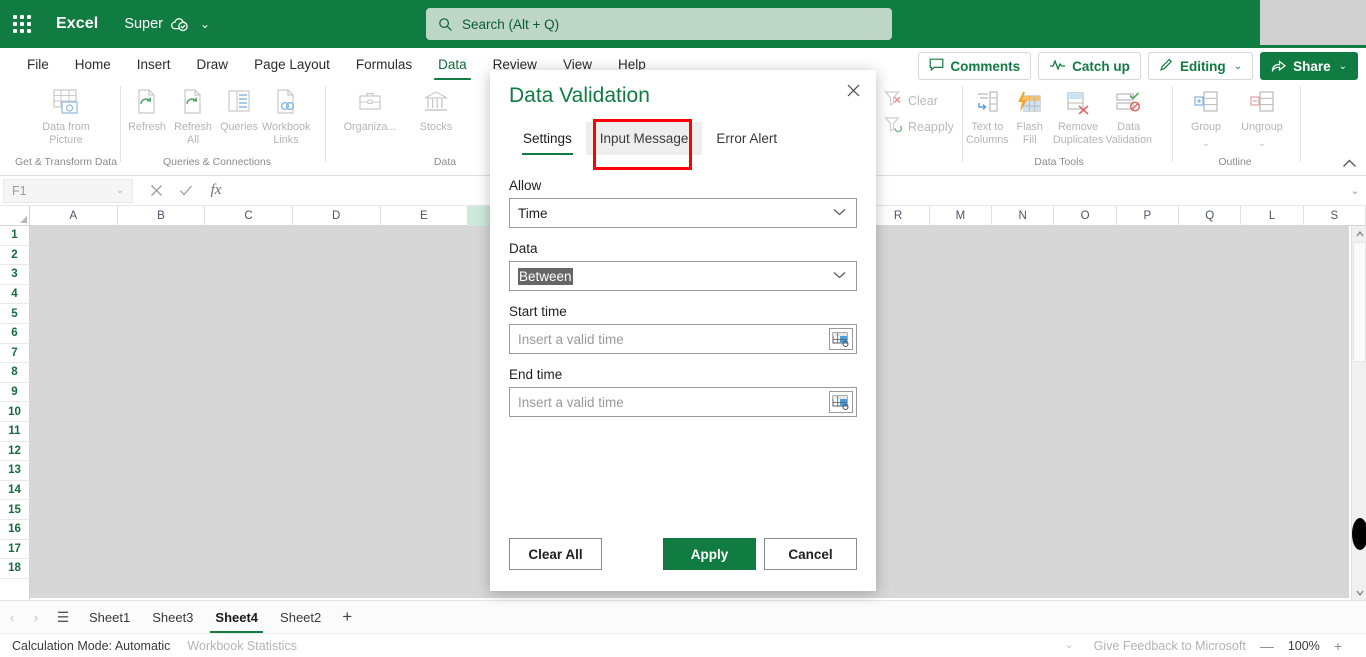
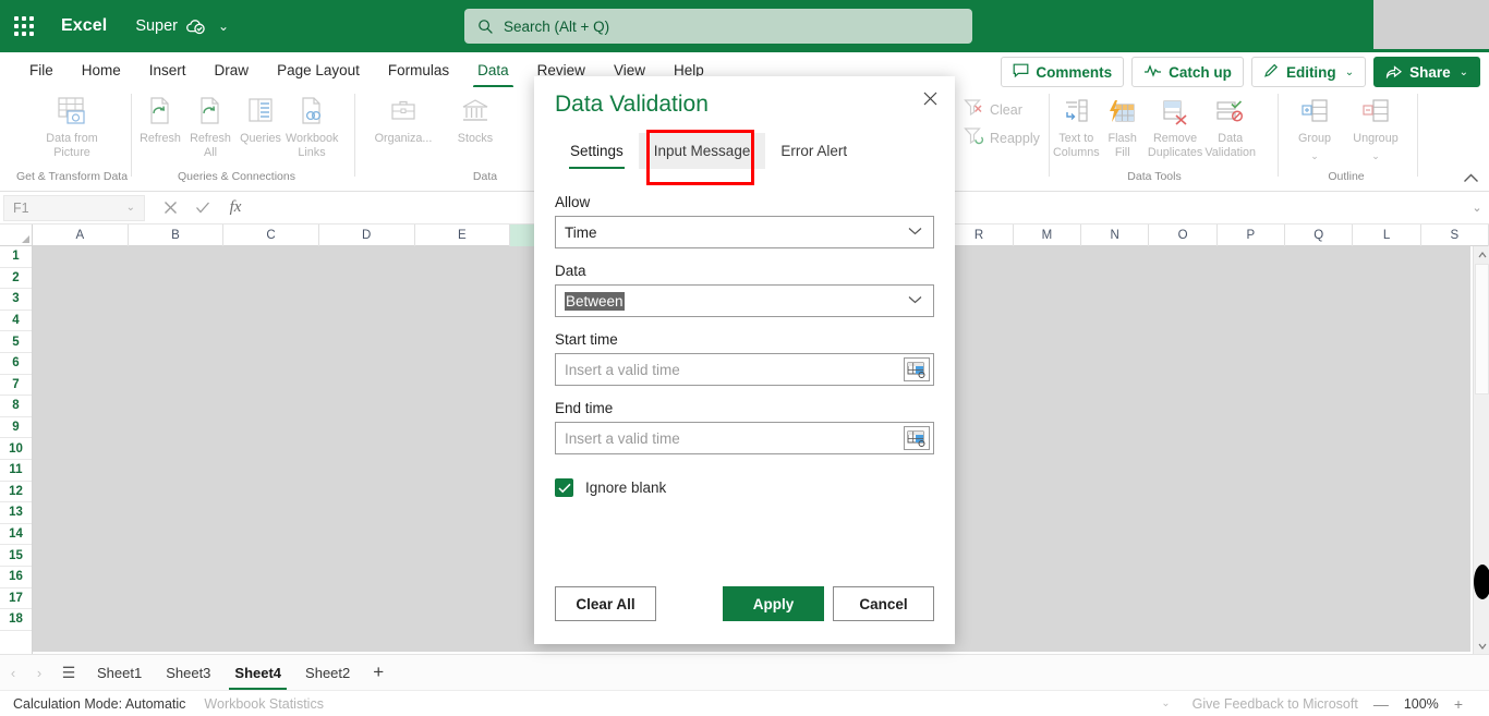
  Excel
  Super
  ⌄
  Search (Alt + Q)
  File
  Home
  Insert
  Draw
  Page Layout
  Formulas
  Data
  Review
  View
  Help
  Comments
  Catch up
  Editing
  ⌄
  Share
  ⌄
  Data from
  Picture
  Get & Transform Data
  Refresh
  Refresh
  All
  Queries
  Workbook
  Links
  Queries & Connections
  Organiza...
  Stocks
  Data
  Clear
  Reapply
  Text to
  Columns
  Flash
  Fill
  Remove
  Duplicates
  Data
  Validation
  Data Tools
  Group
  ⌄
  Ungroup
  ⌄
  Outline
  F1
  ⌄
  fx
  ⌄
  A
  B
  C
  D
  E
  R
  M
  N
  O
  P
  Q
  L
  S
  1
  2
  3
  4
  5
  6
  7
  8
  9
  10
  11
  12
  13
  14
  15
  16
  17
  18
  ‹
  ›
  ☰
  Sheet1
  Sheet3
  Sheet4
  Sheet2
  +
  Calculation Mode: Automatic
  Workbook Statistics
  ⌄
  Give Feedback to Microsoft
  —
  100%
  +
  Data Validation
  Settings
  Input Message
  Error Alert
  Allow
  Time
  Data
  Between
  Start time
  Insert a valid time
  End time
  Insert a valid time
+ Ignore blank
  Clear All
  Apply
  Cancel
